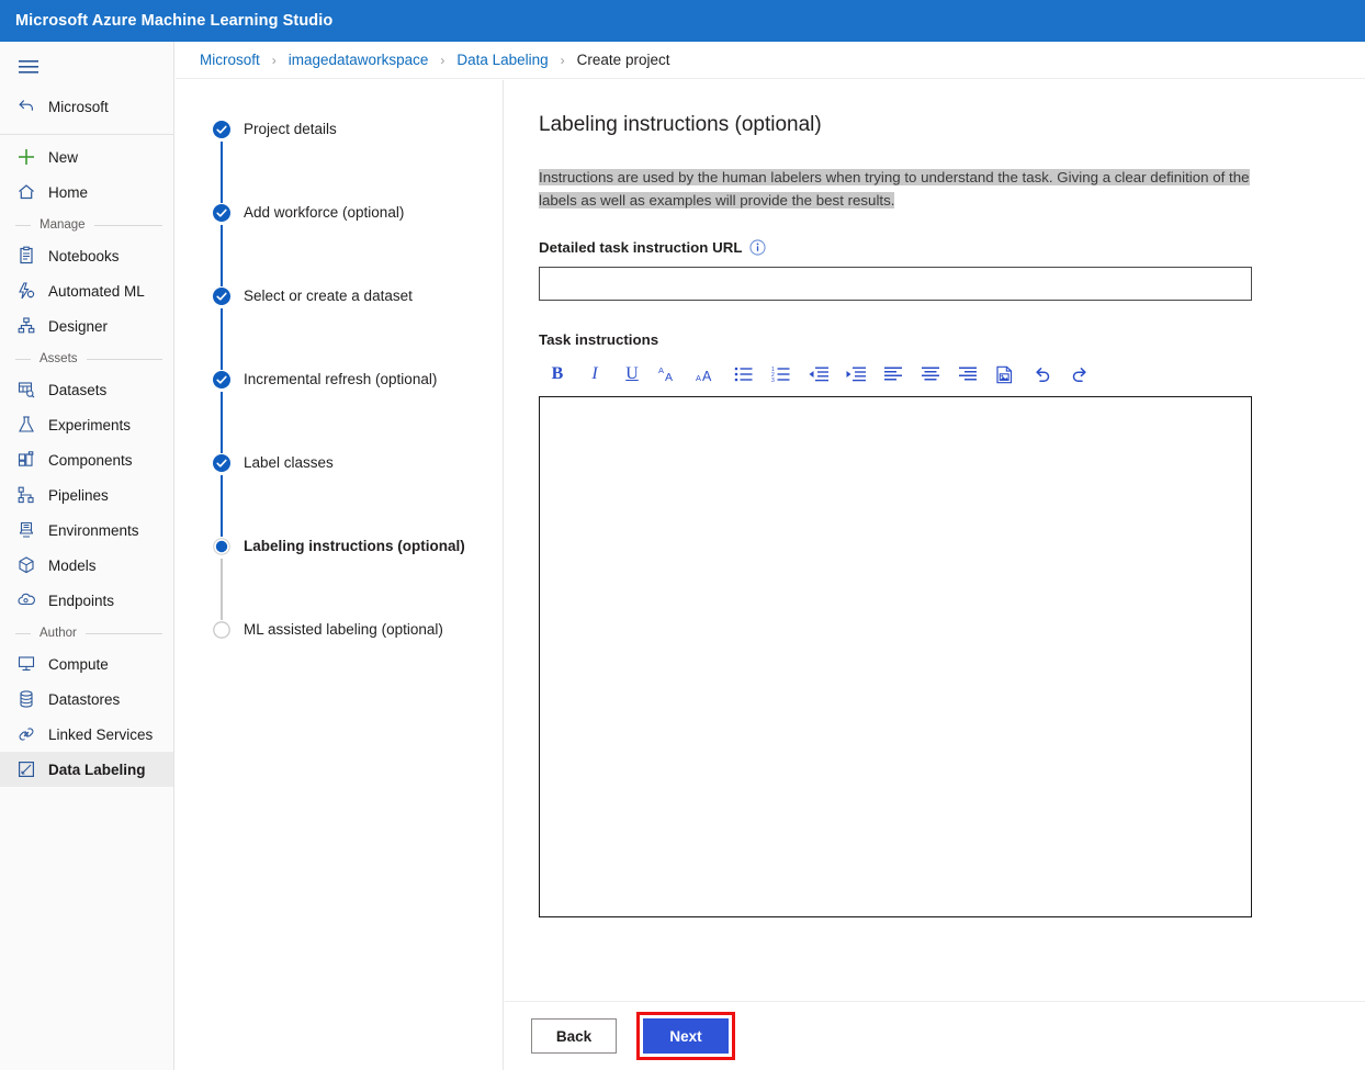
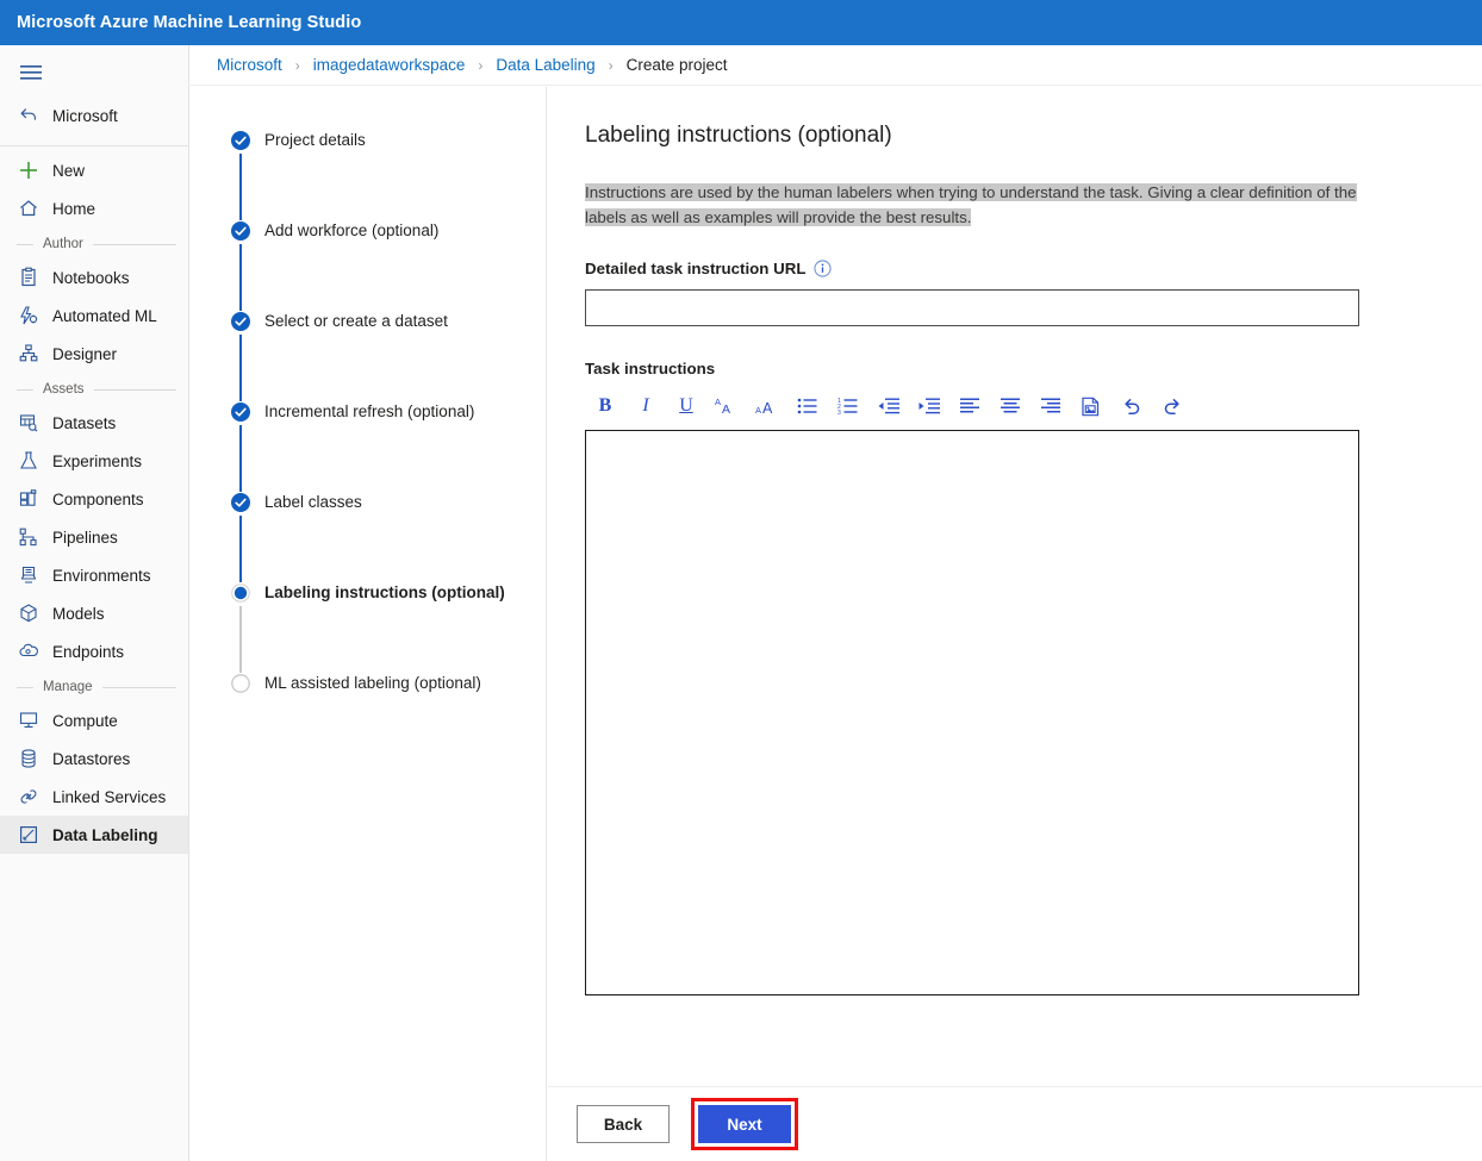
  Microsoft Azure Machine Learning Studio
  Microsoft
  New
  Home
- Manage
+ Author
  Notebooks
  Automated ML
  Designer
  Assets
  Datasets
  Experiments
  Components
  Pipelines
  Environments
  Models
  Endpoints
- Author
+ Manage
  Compute
  Datastores
  Linked Services
  Data Labeling
  Microsoft
  ›
  imagedataworkspace
  ›
  Data Labeling
  ›
  Create project
  Project details
  Add workforce (optional)
  Select or create a dataset
  Incremental refresh (optional)
  Label classes
  Labeling instructions (optional)
  ML assisted labeling (optional)
  Labeling instructions (optional)
  Instructions are used by the human labelers when trying to understand the task. Giving a clear definition of the labels as well as examples will provide the best results.
  Detailed task instruction URL
  Task instructions
  B
  I
  U
  A
  A
  A
  A
  Back
  Next
